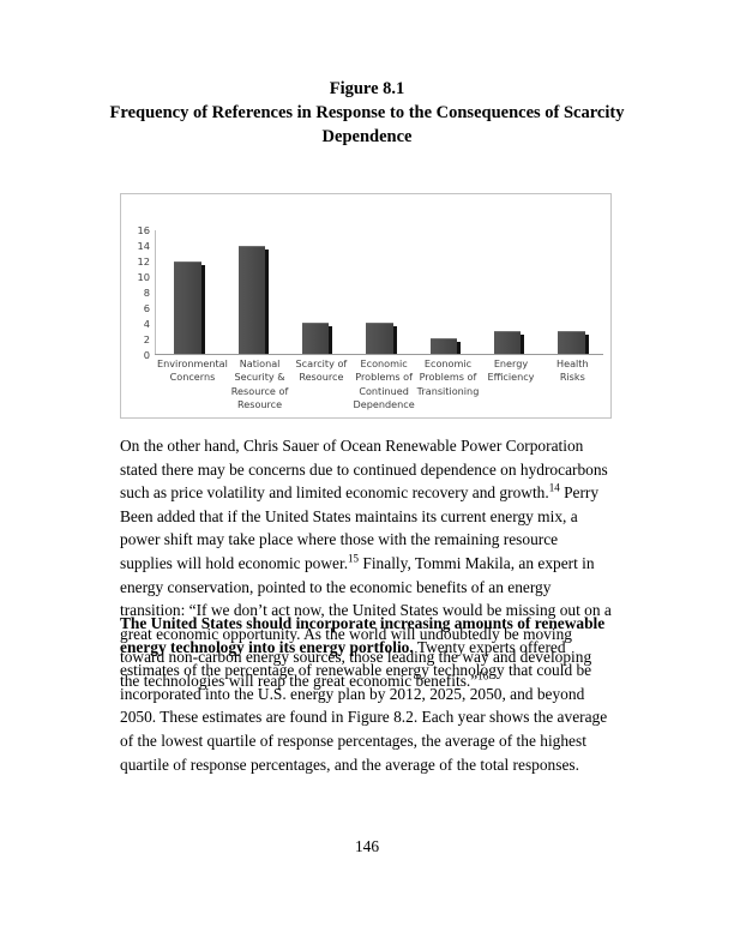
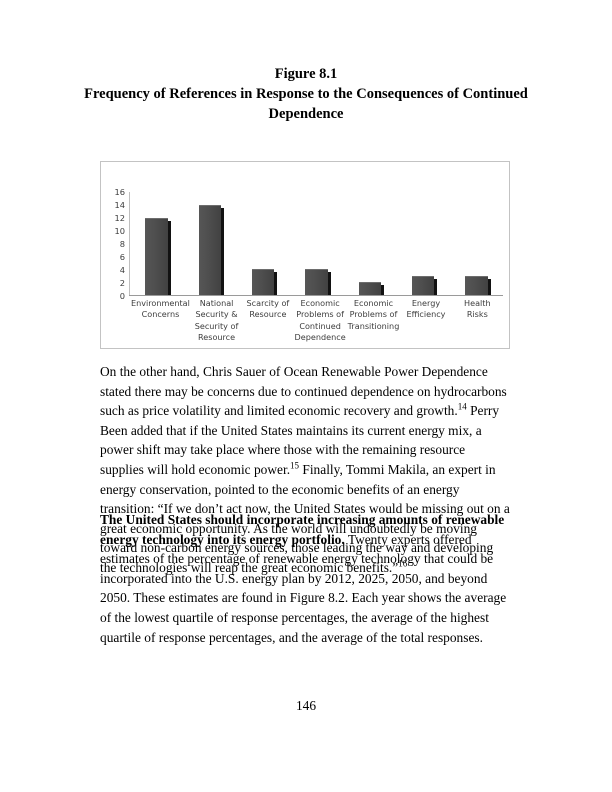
  Figure 8.1
- Frequency of References in Response to the Consequences of Scarcity Dependence
+ Frequency of References in Response to the Consequences of Continued Dependence
  16
  14
  12
  10
  8
  6
  4
  2
  0
  Environmental Concerns
- National Security & Resource of Resource
+ National Security & Security of Resource
  Scarcity of Resource
  Economic Problems of Continued Dependence
  Economic Problems of Transitioning
  Energy Efficiency
  Health Risks
- On the other hand, Chris Sauer of Ocean Renewable Power Corporation stated there may be concerns due to continued dependence on hydrocarbons such as price volatility and limited economic recovery and growth.14 Perry Been added that if the United States maintains its current energy mix, a power shift may take place where those with the remaining resource supplies will hold economic power.15 Finally, Tommi Makila, an expert in energy conservation, pointed to the economic benefits of an energy transition: “If we don’t act now, the United States would be missing out on a great economic opportunity. As the world will undoubtedly be moving toward non-carbon energy sources, those leading the way and developing the technologies will reap the great economic benefits.”16
+ On the other hand, Chris Sauer of Ocean Renewable Power Dependence stated there may be concerns due to continued dependence on hydrocarbons such as price volatility and limited economic recovery and growth.14 Perry Been added that if the United States maintains its current energy mix, a power shift may take place where those with the remaining resource supplies will hold economic power.15 Finally, Tommi Makila, an expert in energy conservation, pointed to the economic benefits of an energy transition: “If we don’t act now, the United States would be missing out on a great economic opportunity. As the world will undoubtedly be moving toward non-carbon energy sources, those leading the way and developing the technologies will reap the great economic benefits.”16
  The United States should incorporate increasing amounts of renewable energy technology into its energy portfolio. Twenty experts offered estimates of the percentage of renewable energy technology that could be incorporated into the U.S. energy plan by 2012, 2025, 2050, and beyond 2050. These estimates are found in Figure 8.2. Each year shows the average of the lowest quartile of response percentages, the average of the highest quartile of response percentages, and the average of the total responses.
  146
